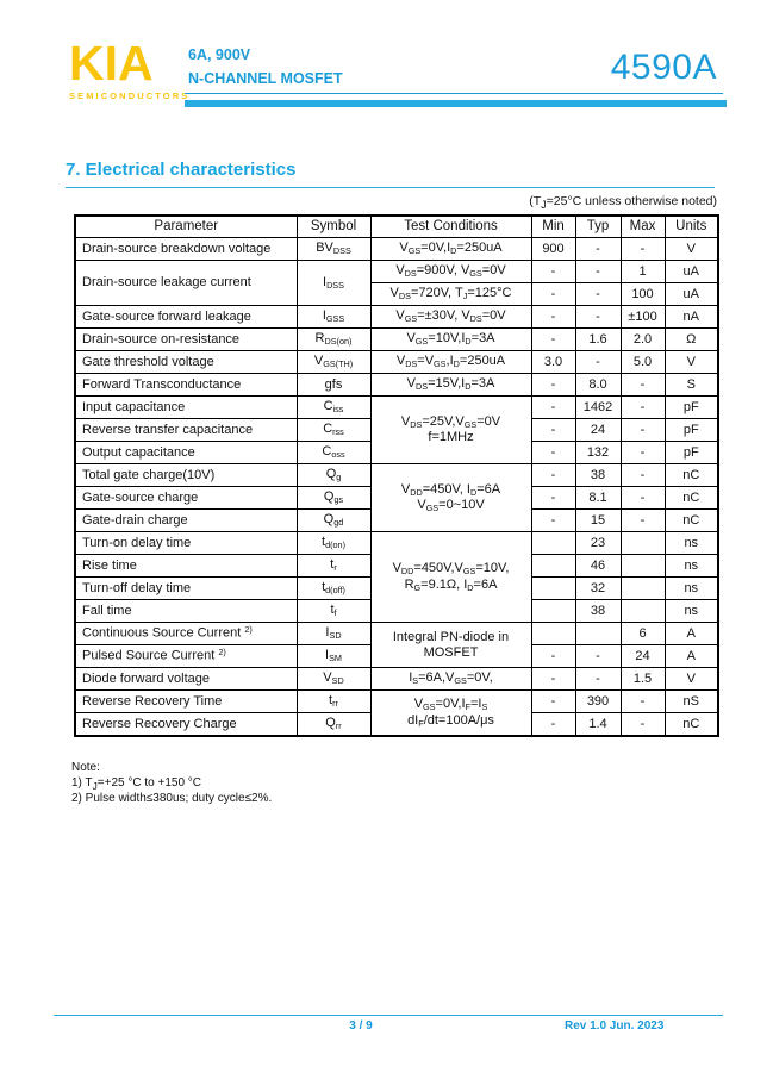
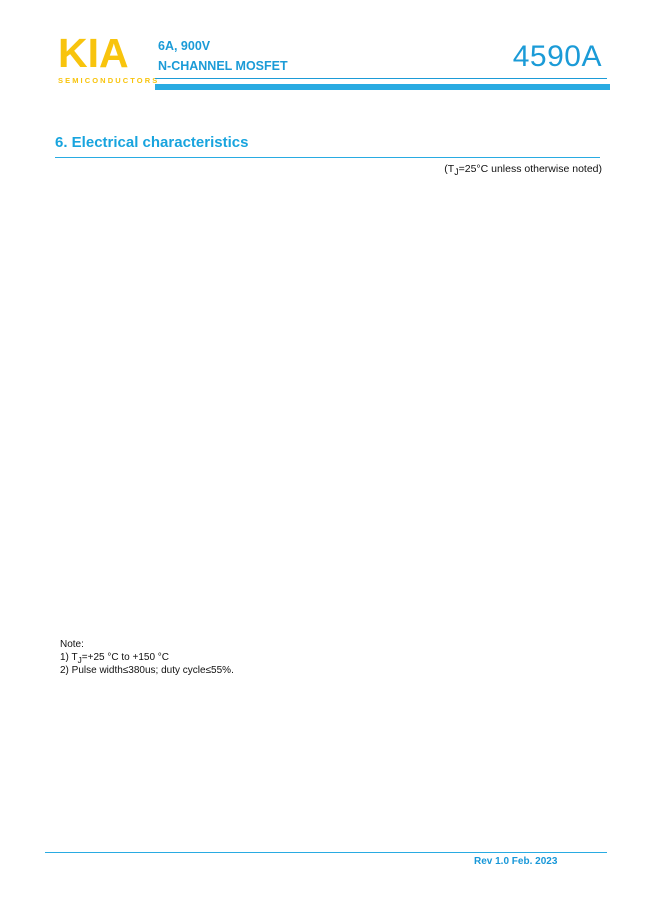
  KIA
  SEMICONDUCTORS
  6A, 900V
  N-CHANNEL MOSFET
  4590A
- 7. Electrical characteristics
+ 6. Electrical characteristics
  (TJ=25°C unless otherwise noted)
- Parameter	Symbol	Test Conditions	Min	Typ	Max	Units
- Drain-source breakdown voltage	BVDSS	VGS=0V,ID=250uA	900	-	-	V
- Drain-source leakage current	IDSS	VDS=900V, VGS=0V	-	-	1	uA
- VDS=720V, TJ=125°C	-	-	100	uA
- Gate-source forward leakage	IGSS	VGS=±30V, VDS=0V	-	-	±100	nA
- Drain-source on-resistance	RDS(on)	VGS=10V,ID=3A	-	1.6	2.0	Ω
- Gate threshold voltage	VGS(TH)	VDS=VGS,ID=250uA	3.0	-	5.0	V
- Forward Transconductance	gfs	VDS=15V,ID=3A	-	8.0	-	S
- Input capacitance	Ciss	VDS=25V,VGS=0Vf=1MHz	-	1462	-	pF
- Reverse transfer capacitance	Crss	-	24	-	pF
- Output capacitance	Coss	-	132	-	pF
- Total gate charge(10V)	Qg	VDD=450V, ID=6AVGS=0~10V	-	38	-	nC
- Gate-source charge	Qgs	-	8.1	-	nC
- Gate-drain charge	Qgd	-	15	-	nC
- Turn-on delay time	td(on)	VDD=450V,VGS=10V,RG=9.1Ω, ID=6A		23		ns
- Rise time	tr		46		ns
- Turn-off delay time	td(off)		32		ns
- Fall time	tf		38		ns
- Continuous Source Current 2)	ISD	Integral PN-diode inMOSFET			6	A
- Pulsed Source Current 2)	ISM	-	-	24	A
- Diode forward voltage	VSD	IS=6A,VGS=0V,	-	-	1.5	V
- Reverse Recovery Time	trr	VGS=0V,IF=ISdIF/dt=100A/μs	-	390	-	nS
- Reverse Recovery Charge	Qrr	-	1.4	-	nC
  Note:
  1) TJ=+25 °C to +150 °C
- 2) Pulse width≤380us; duty cycle≤2%.
+ 2) Pulse width≤380us; duty cycle≤55%.
- 3 / 9
- Rev 1.0 Jun. 2023
+ Rev 1.0 Feb. 2023
